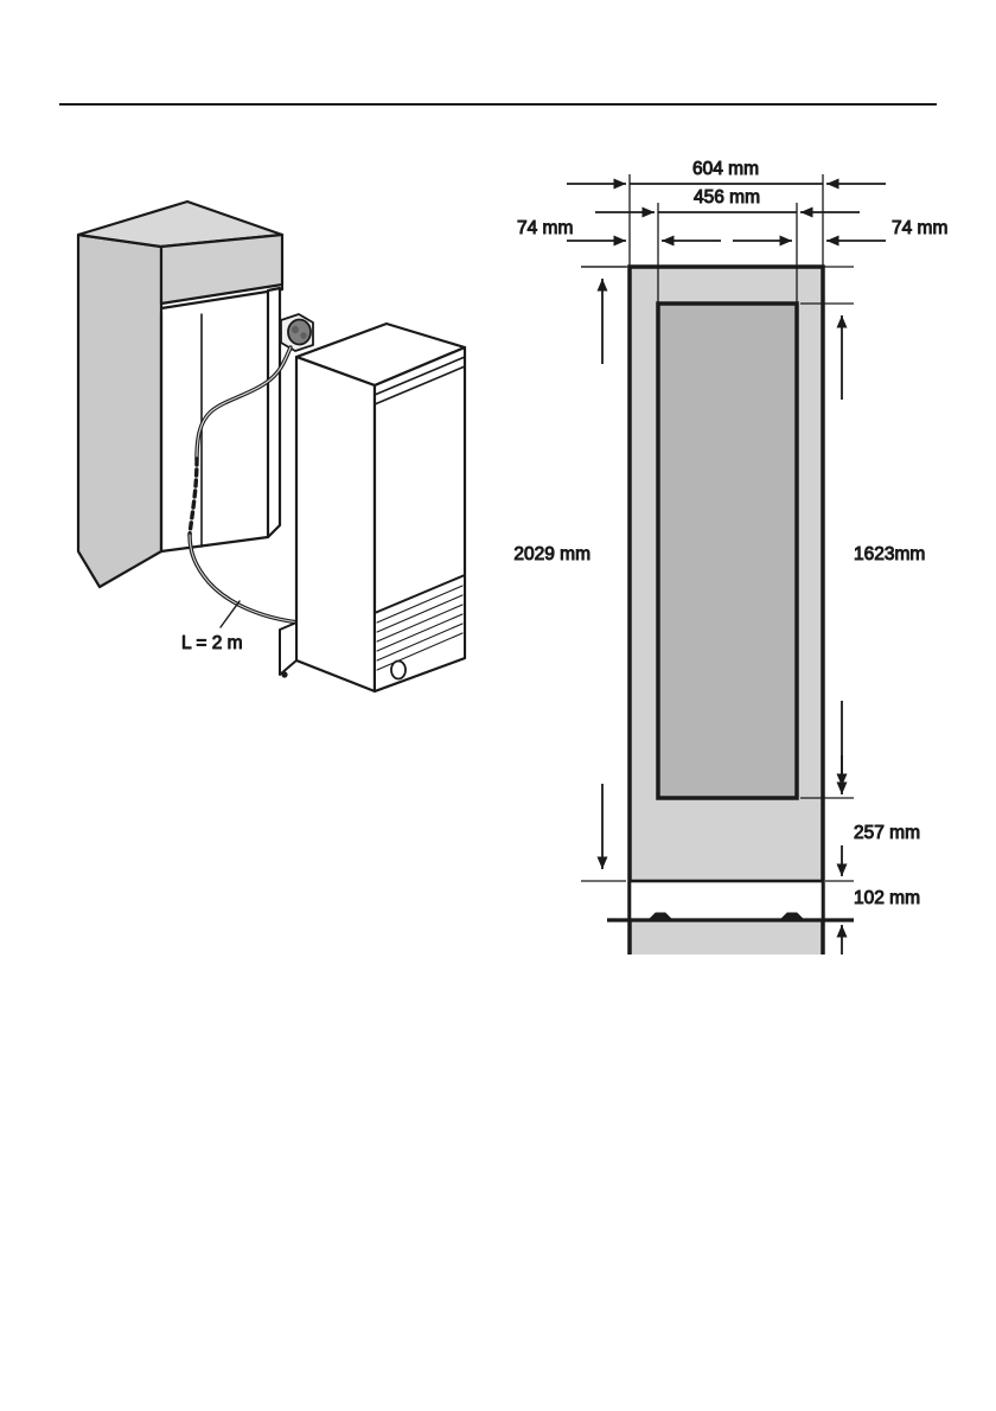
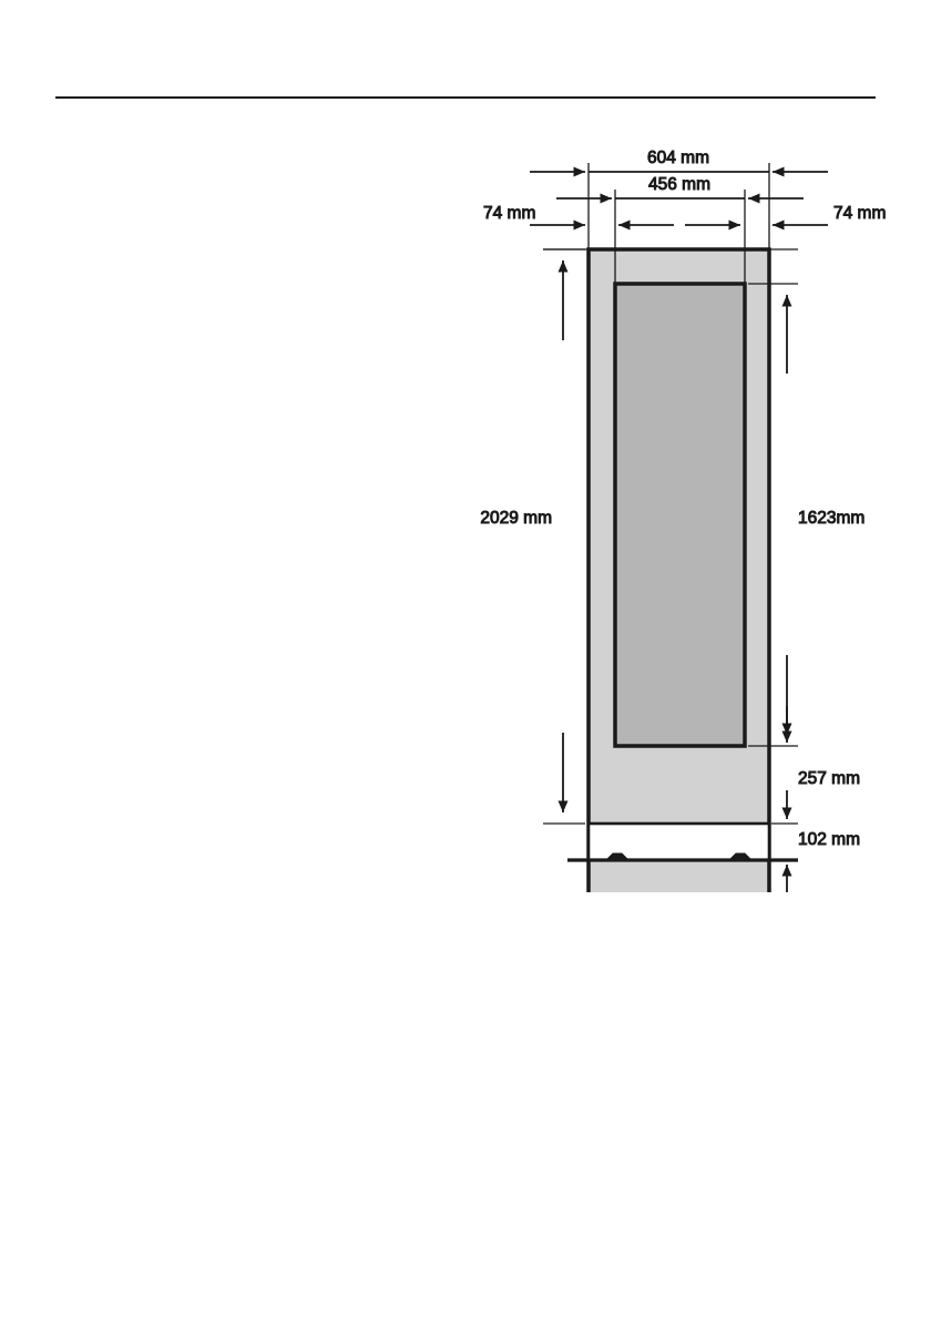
- L = 2 m
  604 mm
  456 mm
  74 mm
  74 mm
  2029 mm
  1623mm
  257 mm
  102 mm
